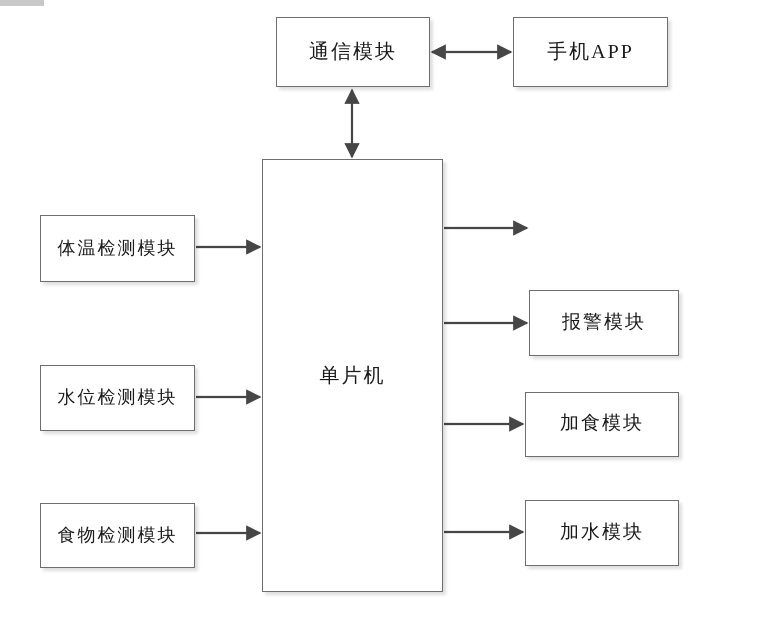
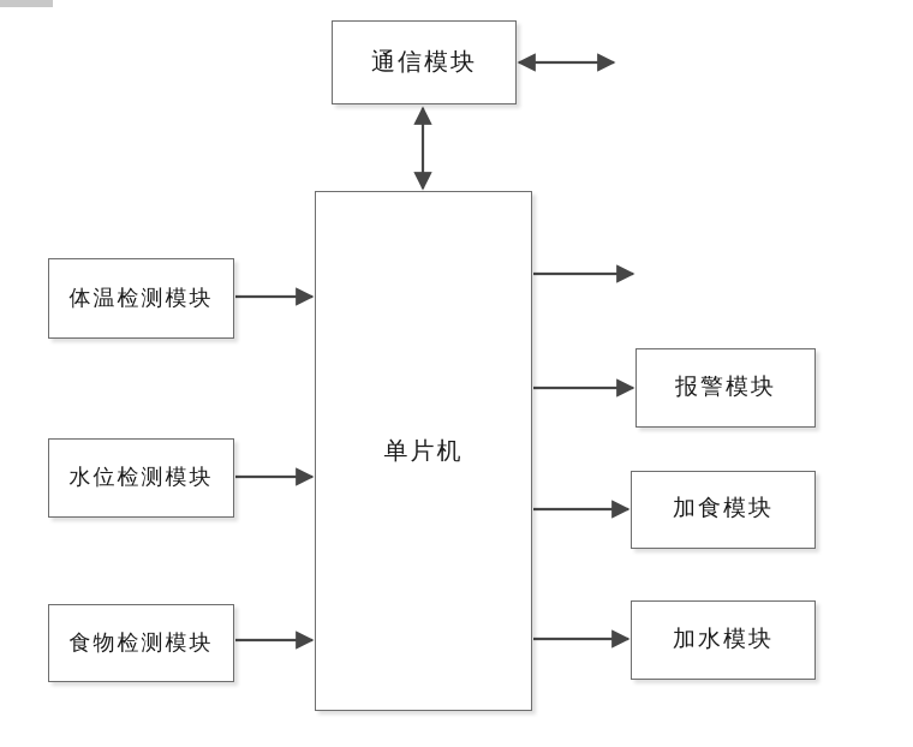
  通信模块
- 手机APP
  单片机
  体温检测模块
  水位检测模块
  食物检测模块
  报警模块
  加食模块
  加水模块
